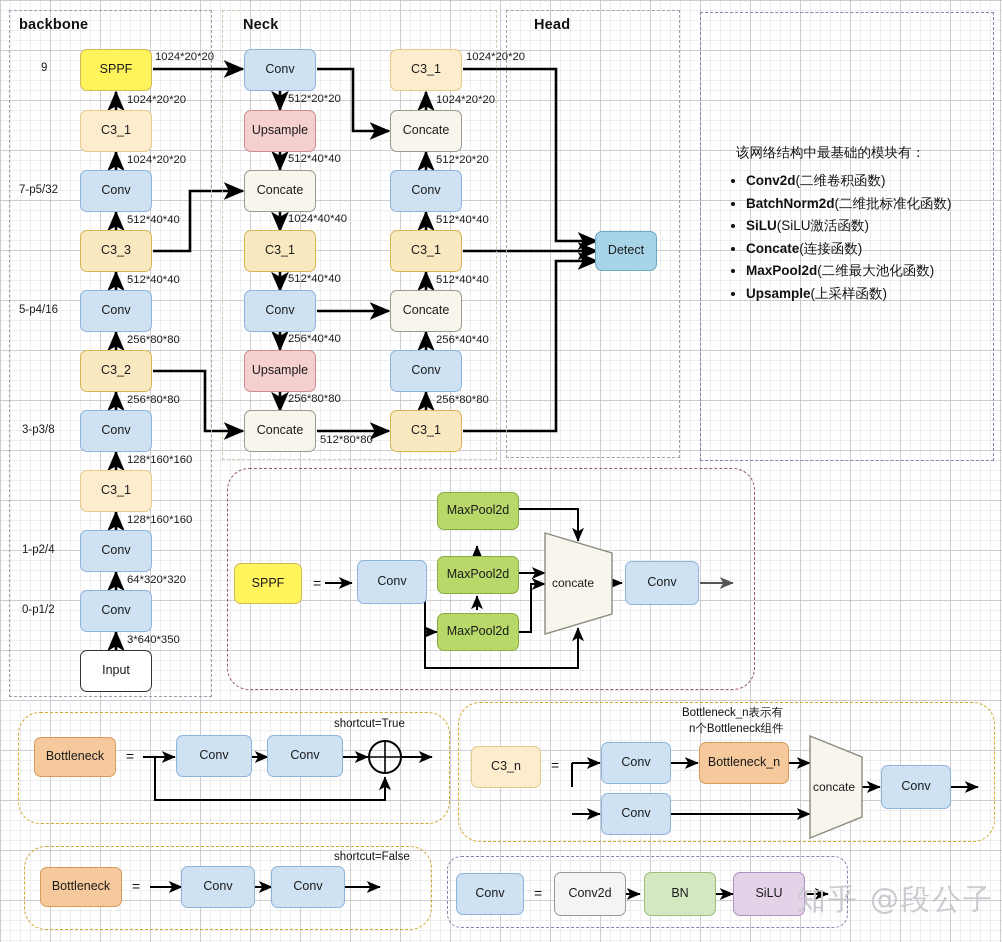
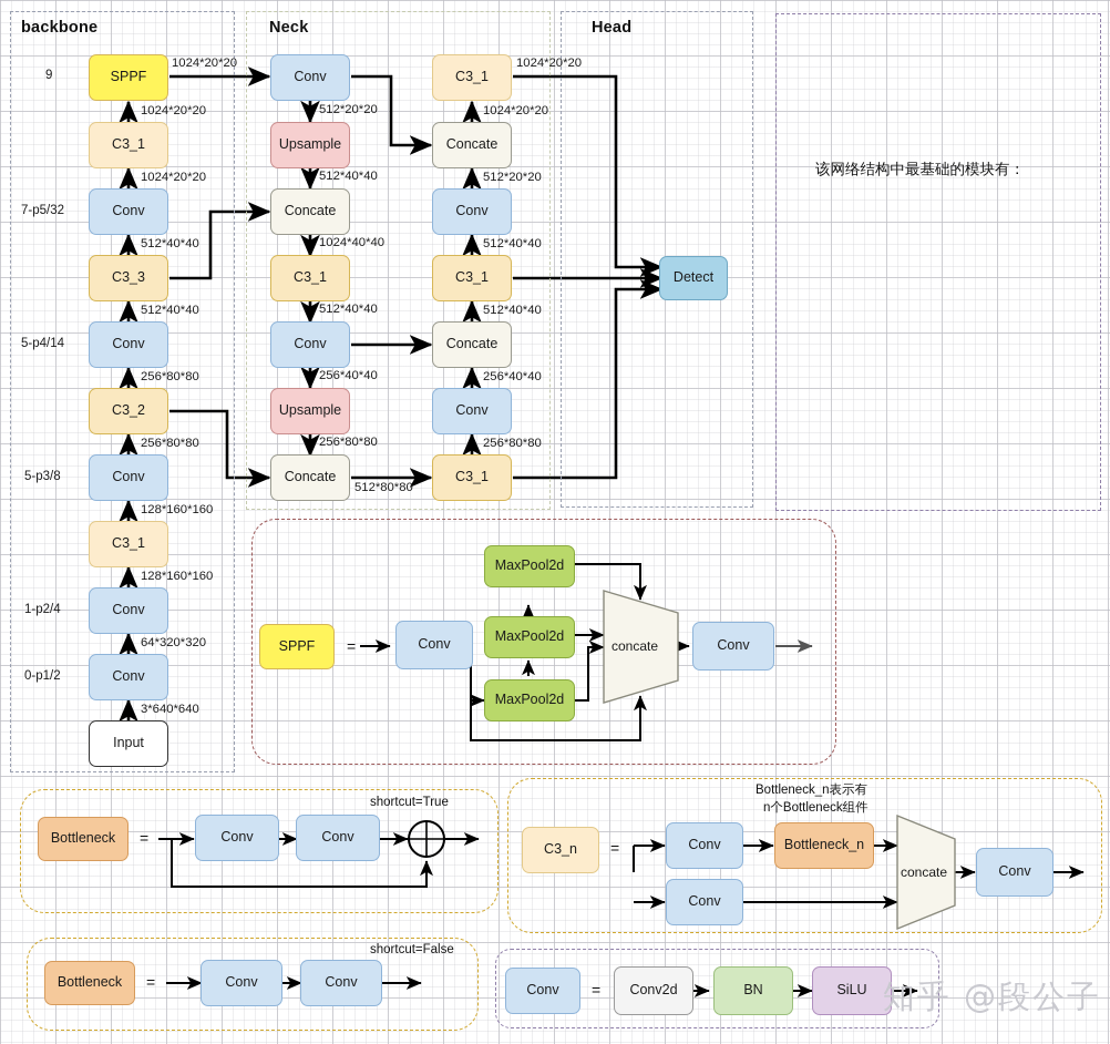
  backbone
  Neck
  Head
  9
  7-p5/32
- 5-p4/16
+ 5-p4/14
- 3-p3/8
+ 5-p3/8
  1-p2/4
  0-p1/2
  SPPF
  C3_1
  Conv
  C3_3
  Conv
  C3_2
  Conv
  C3_1
  Conv
  Conv
  Input
  1024*20*20
  1024*20*20
  1024*20*20
  512*40*40
  512*40*40
  256*80*80
  256*80*80
  128*160*160
  128*160*160
  64*320*320
- 3*640*350
+ 3*640*640
  Conv
  Upsample
  Concate
  C3_1
  Conv
  Upsample
  Concate
  512*20*20
  512*40*40
  1024*40*40
  512*40*40
  256*40*40
  256*80*80
  512*80*80
  C3_1
  Concate
  Conv
  C3_1
  Concate
  Conv
  C3_1
  1024*20*20
  1024*20*20
  512*20*20
  512*40*40
  512*40*40
  256*40*40
  256*80*80
  Detect
  该网络结构中最基础的模块有：
- Conv2d(二维卷积函数)
- BatchNorm2d(二维批标准化函数)
- SiLU(SiLU激活函数)
- Concate(连接函数)
- MaxPool2d(二维最大池化函数)
- Upsample(上采样函数)
  SPPF
  =
  Conv
  MaxPool2d
  MaxPool2d
  MaxPool2d
  concate
  Conv
  Bottleneck
  =
  Conv
  Conv
  shortcut=True
  Bottleneck
  =
  Conv
  Conv
  shortcut=False
  C3_n
  =
  Conv
  Bottleneck_n
  Conv
  concate
  Conv
  Bottleneck_n表示有
  n个Bottleneck组件
  Conv
  =
  Conv2d
  BN
  SiLU
  知乎 @段公子
